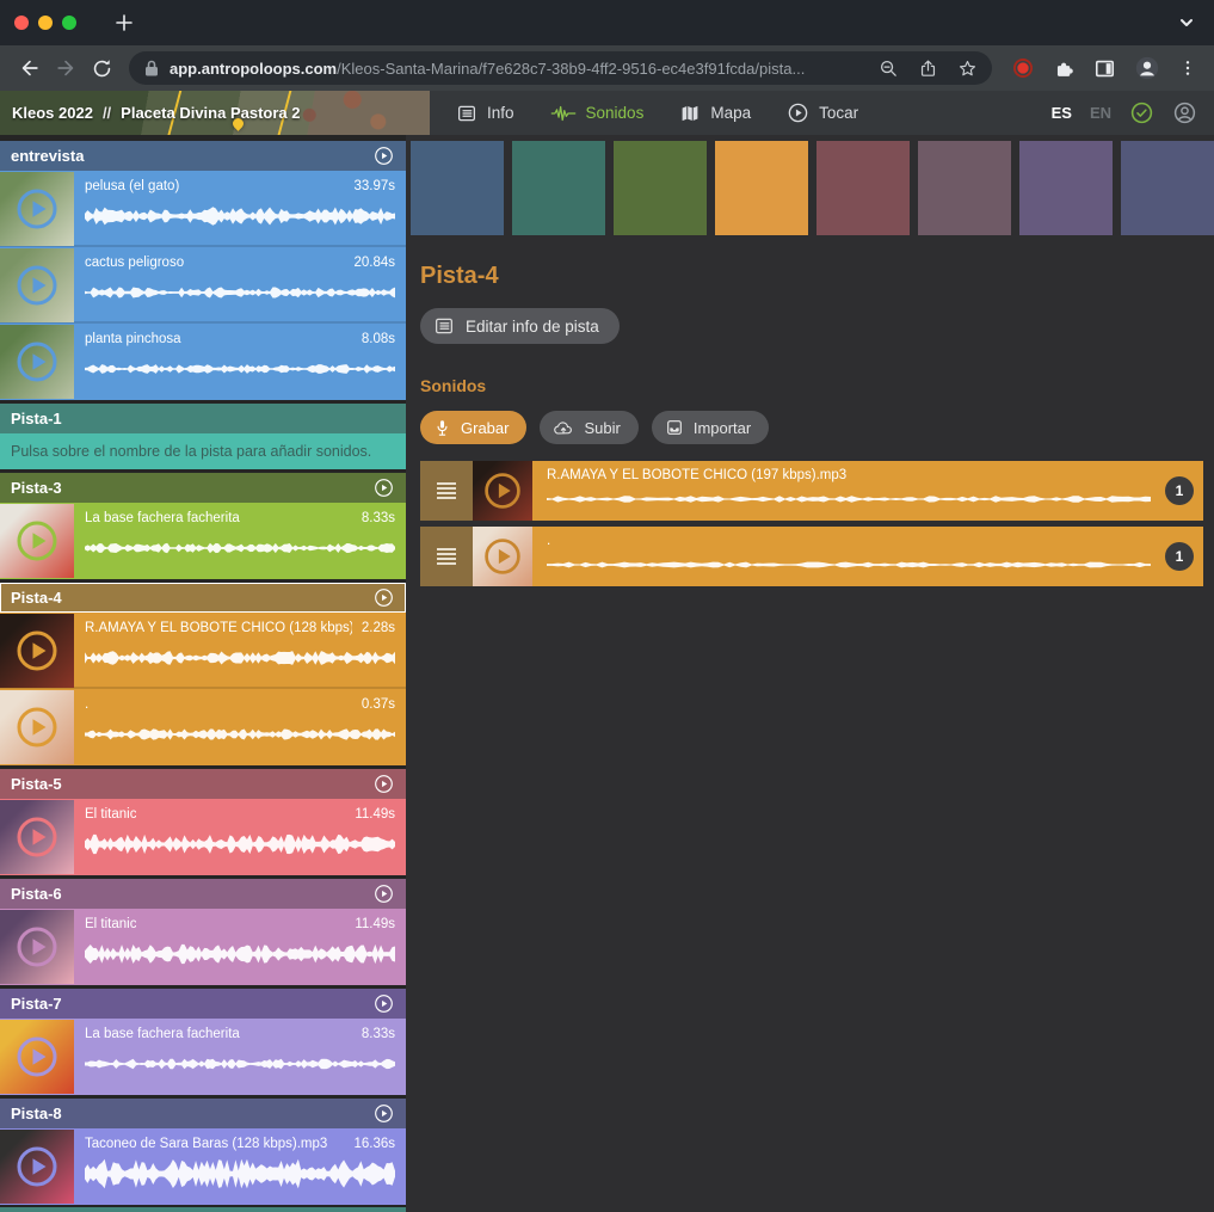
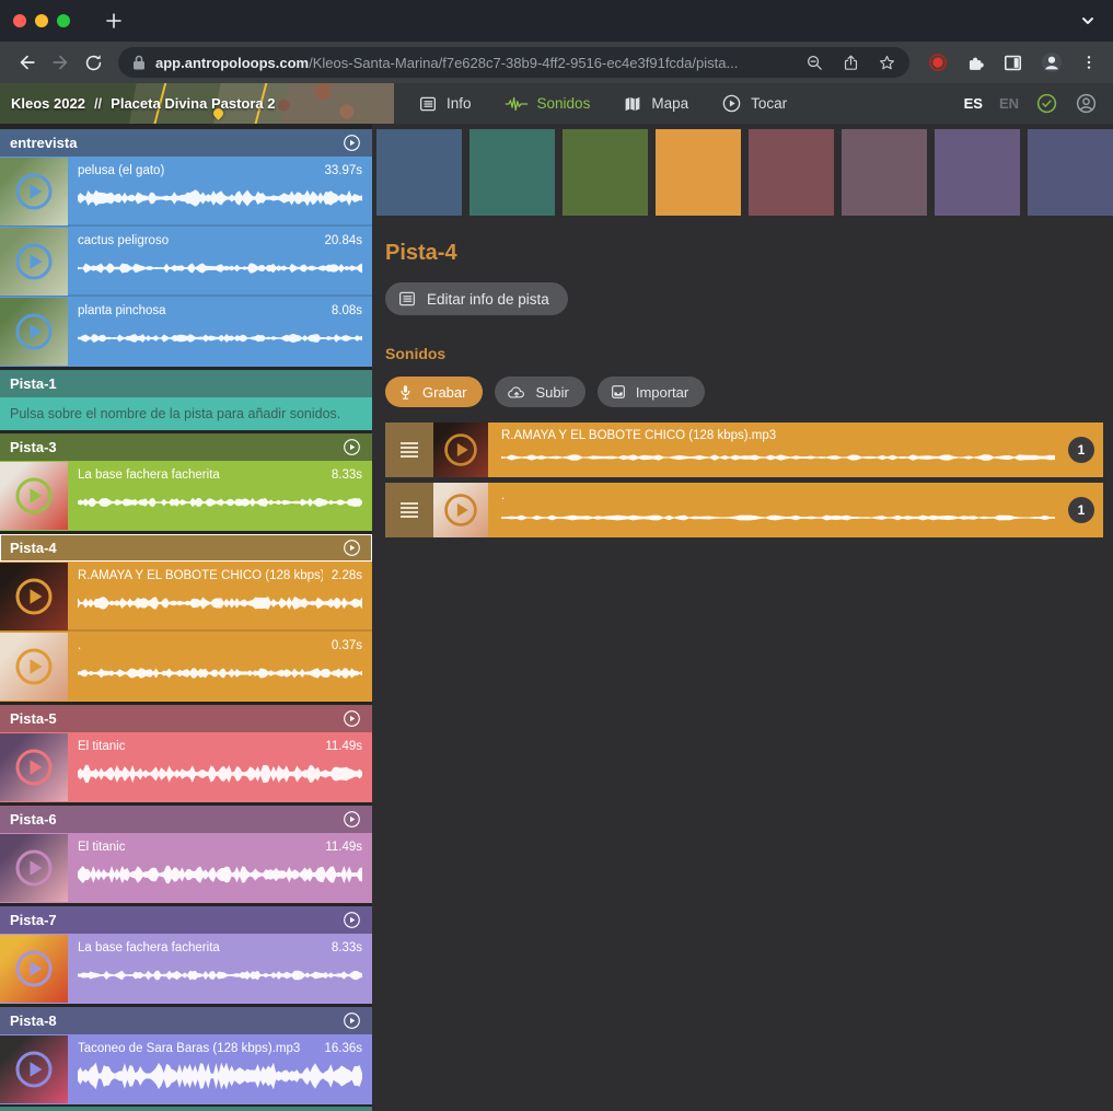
  app.antropoloops.com/Kleos-Santa-Marina/f7e628c7-38b9-4ff2-9516-ec4e3f91fcda/pista...
  Kleos 2022
  //
  Placeta Divina Pastora 2
  Info
  Sonidos
  Mapa
  Tocar
  ES
  EN
  entrevista
  pelusa (el gato)
  33.97s
  cactus peligroso
  20.84s
  planta pinchosa
  8.08s
  Pista-1
  Pulsa sobre el nombre de la pista para añadir sonidos.
  Pista-3
  La base fachera facherita
  8.33s
  Pista-4
  R.AMAYA Y EL BOBOTE CHICO (128 kbps)
  2.28s
  .
  0.37s
  Pista-5
  El titanic
  11.49s
  Pista-6
  El titanic
  11.49s
  Pista-7
  La base fachera facherita
  8.33s
  Pista-8
  Taconeo de Sara Baras (128 kbps).mp3
  16.36s
  Pista-4
  Editar info de pista
  Sonidos
  Grabar
  Subir
  Importar
- R.AMAYA Y EL BOBOTE CHICO (197 kbps).mp3
+ R.AMAYA Y EL BOBOTE CHICO (128 kbps).mp3
  1
  .
  1
